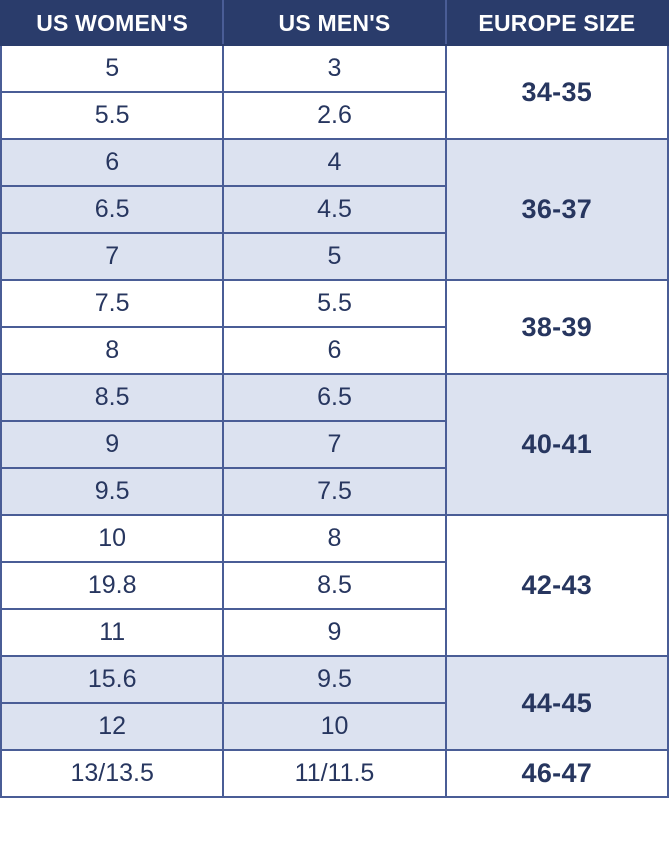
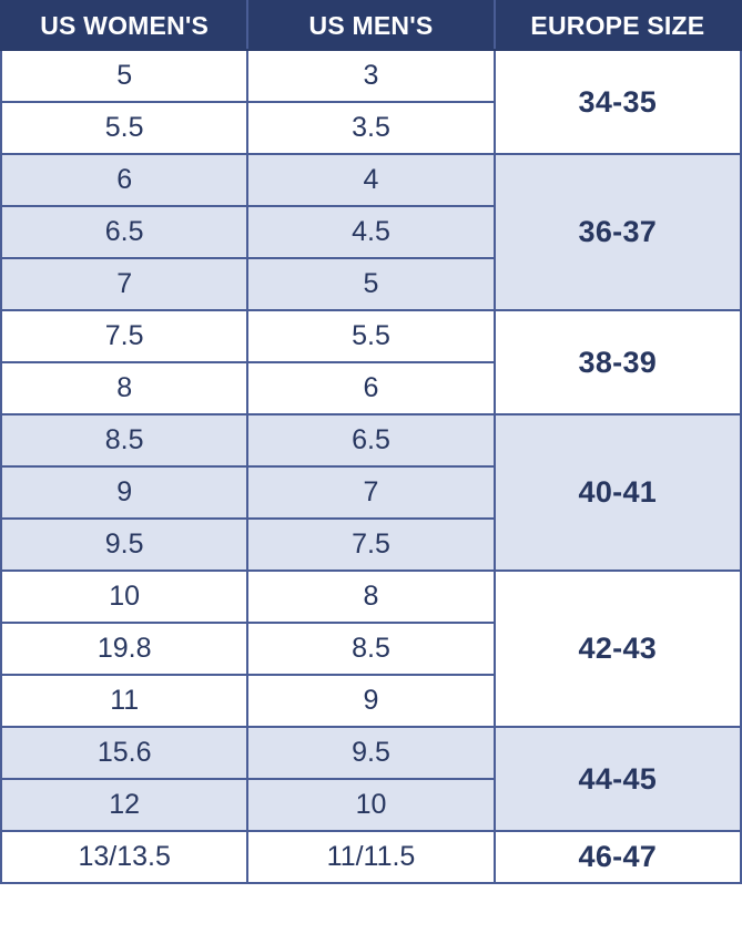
  US WOMEN'S	US MEN'S	EUROPE SIZE
  5	3	34-35
- 5.5	2.6
+ 5.5	3.5
  6	4	36-37
  6.5	4.5
  7	5
  7.5	5.5	38-39
  8	6
  8.5	6.5	40-41
  9	7
  9.5	7.5
  10	8	42-43
  19.8	8.5
  11	9
  15.6	9.5	44-45
  12	10
  13/13.5	11/11.5	46-47
